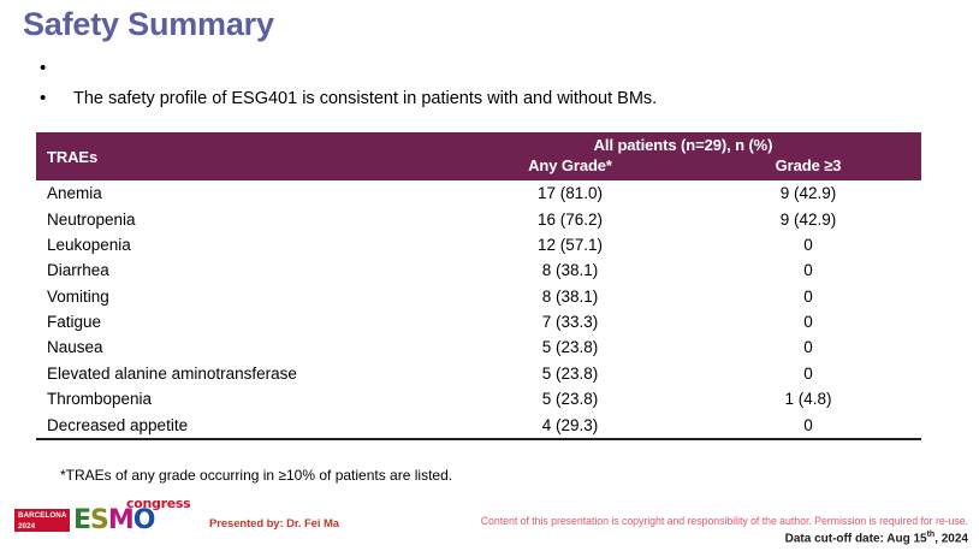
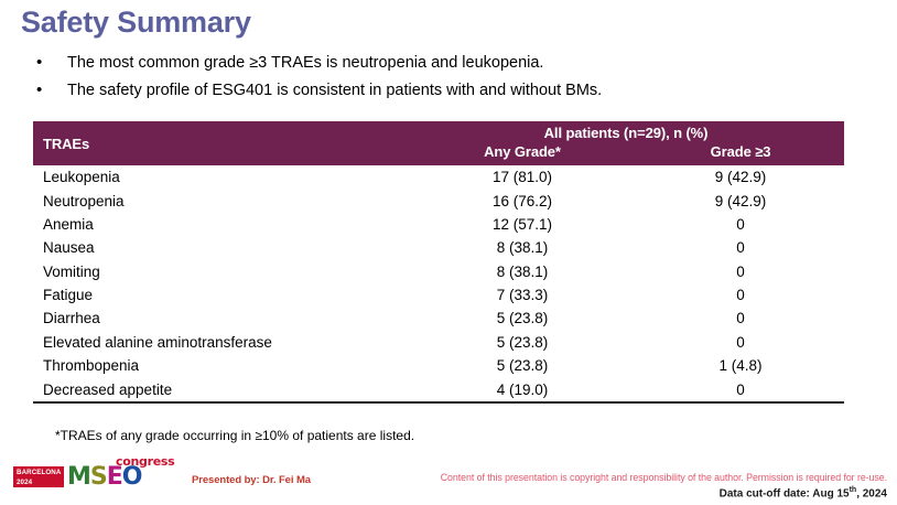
  Safety Summary
  •
+ The most common grade ≥3 TRAEs is neutropenia and leukopenia.
  •
  The safety profile of ESG401 is consistent in patients with and without BMs.
  TRAEs	All patients (n=29), n (%)
  Any Grade*	Grade ≥3
- Anemia	17 (81.0)	9 (42.9)
+ Leukopenia	17 (81.0)	9 (42.9)
  Neutropenia	16 (76.2)	9 (42.9)
- Leukopenia	12 (57.1)	0
+ Anemia	12 (57.1)	0
- Diarrhea	8 (38.1)	0
+ Nausea	8 (38.1)	0
  Vomiting	8 (38.1)	0
  Fatigue	7 (33.3)	0
- Nausea	5 (23.8)	0
+ Diarrhea	5 (23.8)	0
  Elevated alanine aminotransferase	5 (23.8)	0
  Thrombopenia	5 (23.8)	1 (4.8)
- Decreased appetite	4 (29.3)	0
+ Decreased appetite	4 (19.0)	0
  *TRAEs of any grade occurring in ≥10% of patients are listed.
- E
+ M
  S
- M
+ E
  O
  congress
  Presented by: Dr. Fei Ma
  Content of this presentation is copyright and responsibility of the author. Permission is required for re-use.
  Data cut-off date: Aug 15 , 2024
